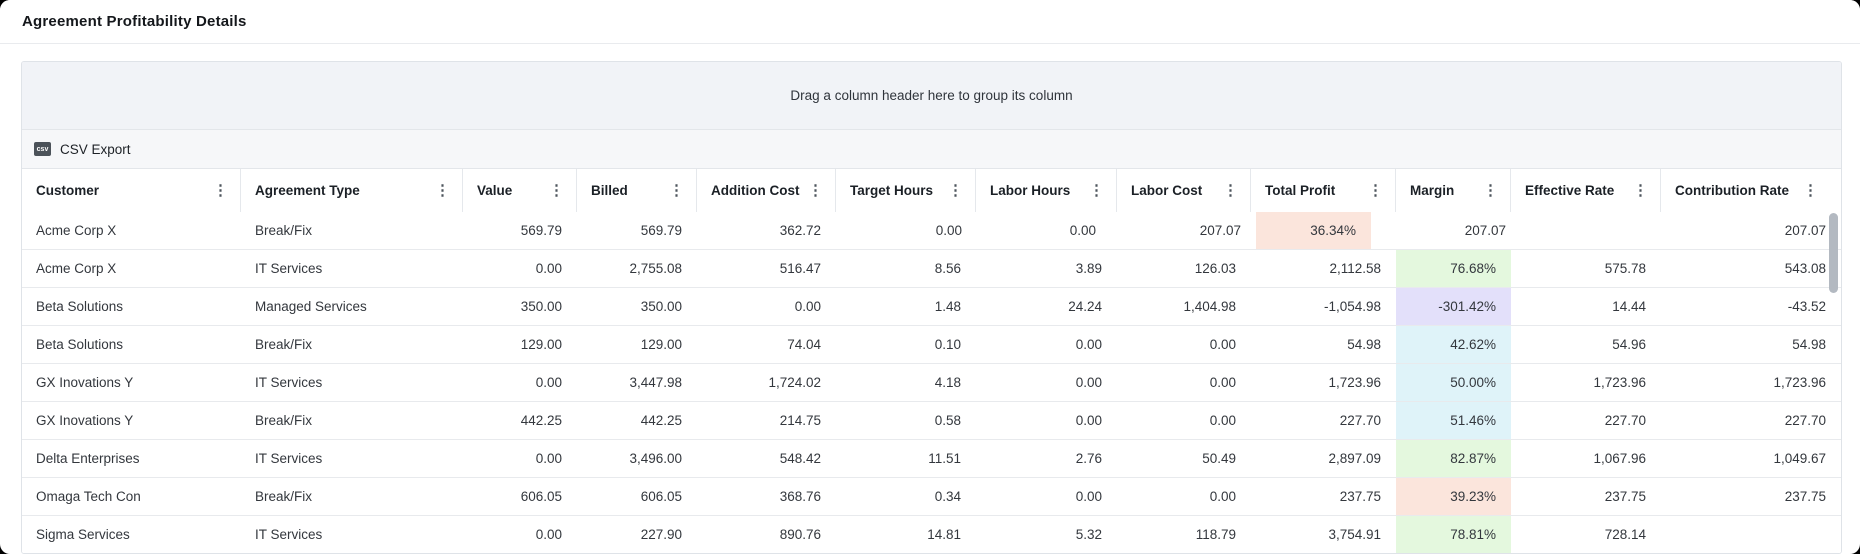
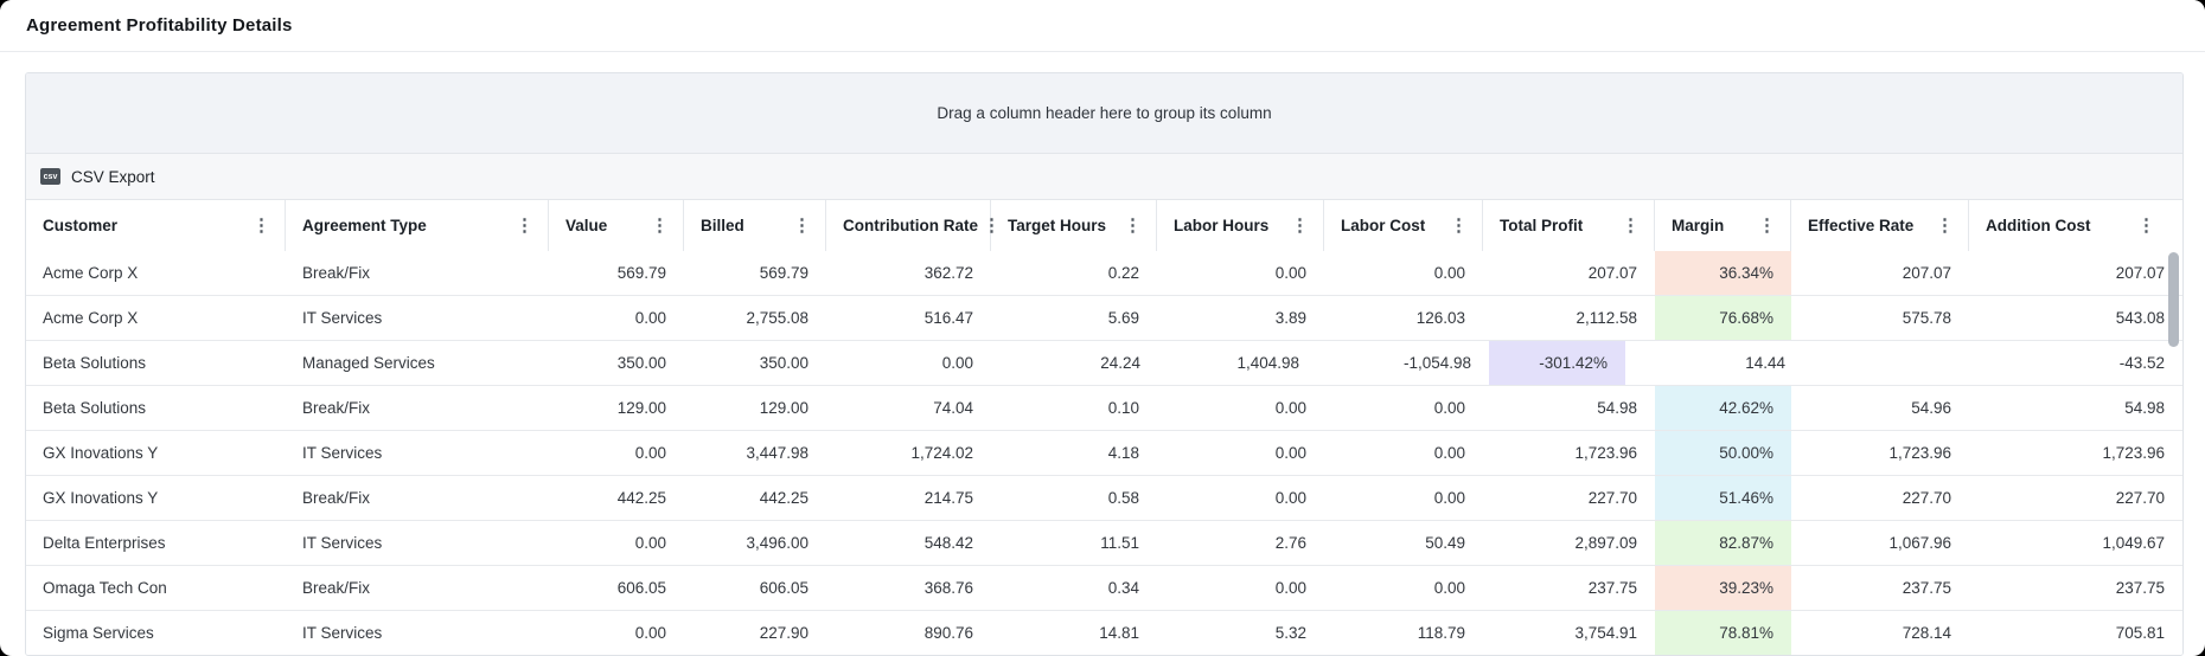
  Agreement Profitability Details
  Drag a column header here to group its column
  CSV Export
  Customer
  ⋮
  Agreement Type
  ⋮
  Value
  ⋮
  Billed
  ⋮
- Addition Cost
+ Contribution Rate
  ⋮
  Target Hours
  ⋮
  Labor Hours
  ⋮
  Labor Cost
  ⋮
  Total Profit
  ⋮
  Margin
  ⋮
  Effective Rate
  ⋮
- Contribution Rate
+ Addition Cost
  ⋮
  Acme Corp X
  Break/Fix
  569.79
  569.79
  362.72
+ 0.22
  0.00
  0.00
  207.07
  36.34%
  207.07
  207.07
  Acme Corp X
  IT Services
  0.00
  2,755.08
  516.47
- 8.56
+ 5.69
  3.89
  126.03
  2,112.58
  76.68%
  575.78
  543.08
  Beta Solutions
  Managed Services
  350.00
  350.00
  0.00
- 1.48
  24.24
  1,404.98
  -1,054.98
  -301.42%
  14.44
  -43.52
  Beta Solutions
  Break/Fix
  129.00
  129.00
  74.04
  0.10
  0.00
  0.00
  54.98
  42.62%
  54.96
  54.98
  GX Inovations Y
  IT Services
  0.00
  3,447.98
  1,724.02
  4.18
  0.00
  0.00
  1,723.96
  50.00%
  1,723.96
  1,723.96
  GX Inovations Y
  Break/Fix
  442.25
  442.25
  214.75
  0.58
  0.00
  0.00
  227.70
  51.46%
  227.70
  227.70
  Delta Enterprises
  IT Services
  0.00
  3,496.00
  548.42
  11.51
  2.76
  50.49
  2,897.09
  82.87%
  1,067.96
  1,049.67
  Omaga Tech Con
  Break/Fix
  606.05
  606.05
  368.76
  0.34
  0.00
  0.00
  237.75
  39.23%
  237.75
  237.75
  Sigma Services
  IT Services
  0.00
  227.90
  890.76
  14.81
  5.32
  118.79
  3,754.91
  78.81%
  728.14
+ 705.81
